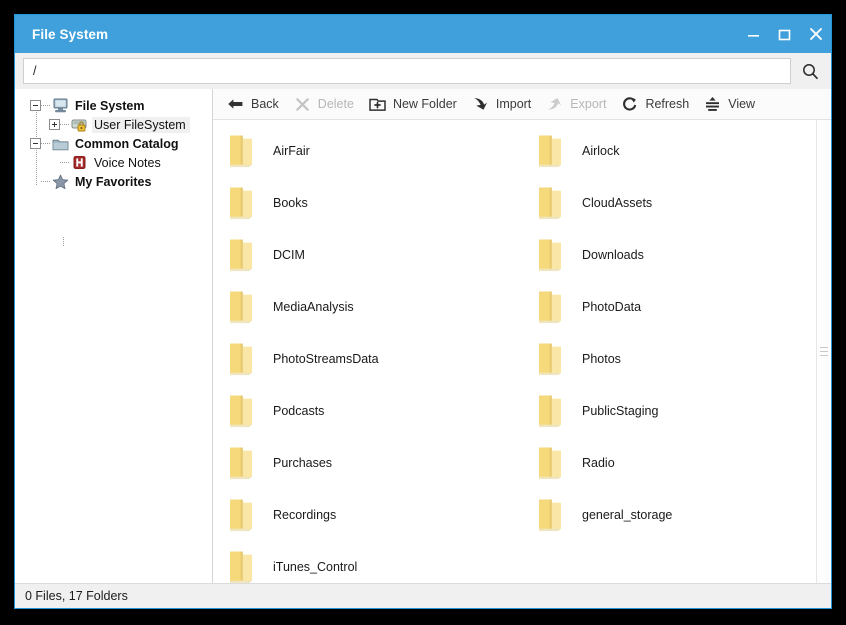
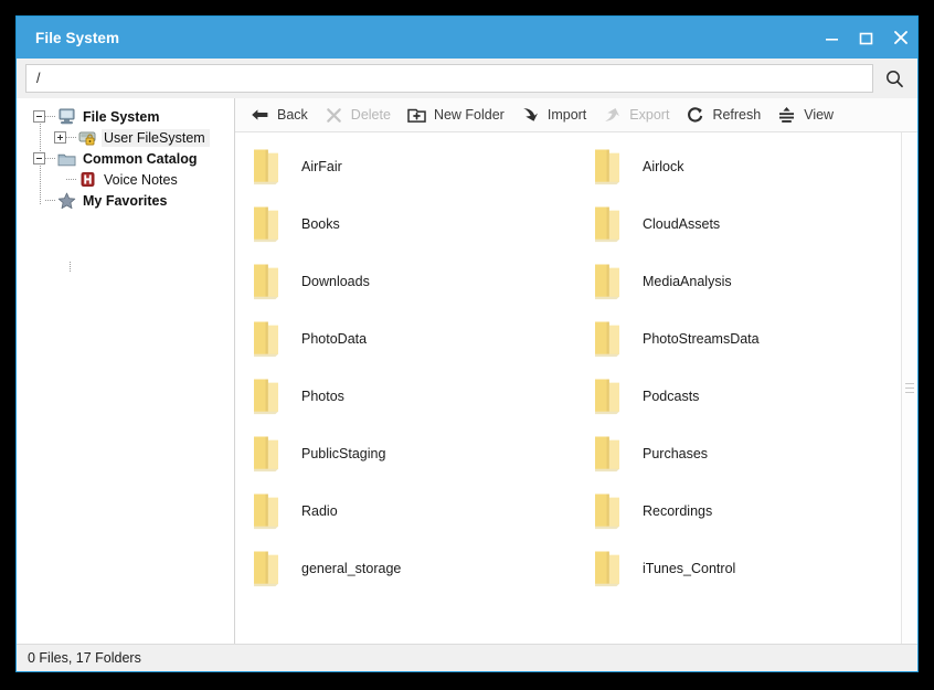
  File System
  /
  File System
  User FileSystem
  Common Catalog
  Voice Notes
  My Favorites
  Back
  Delete
  New Folder
  Import
  Export
  Refresh
  View
  AirFair
  Airlock
  Books
  CloudAssets
- DCIM
  Downloads
  MediaAnalysis
  PhotoData
  PhotoStreamsData
  Photos
  Podcasts
  PublicStaging
  Purchases
  Radio
  Recordings
  general_storage
  iTunes_Control
  0 Files, 17 Folders
